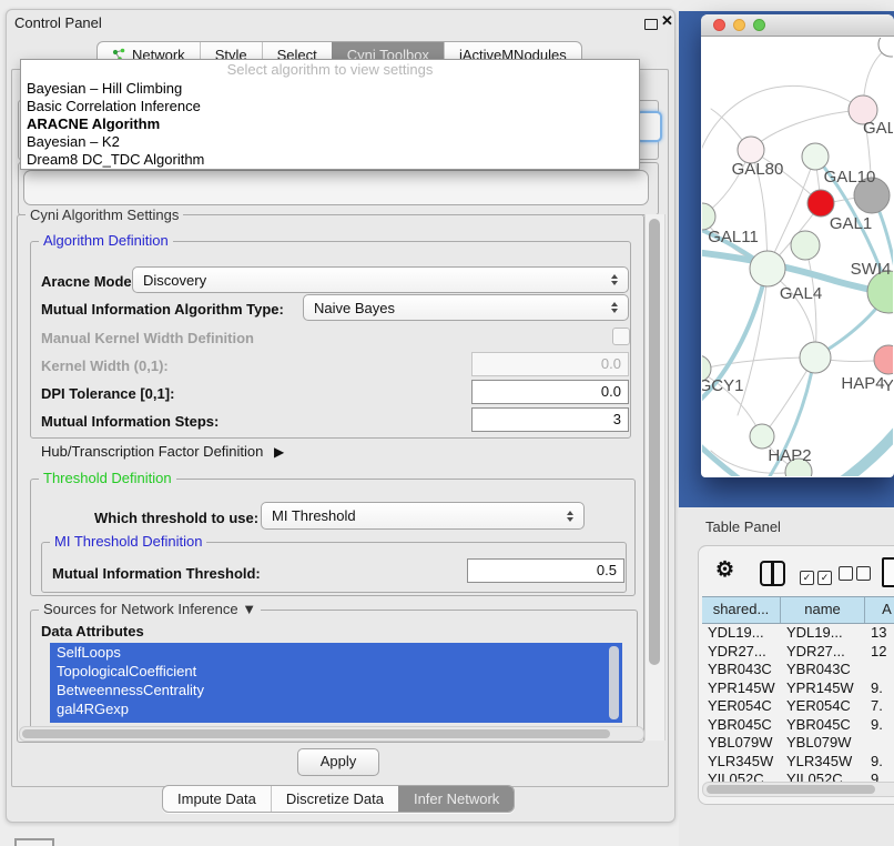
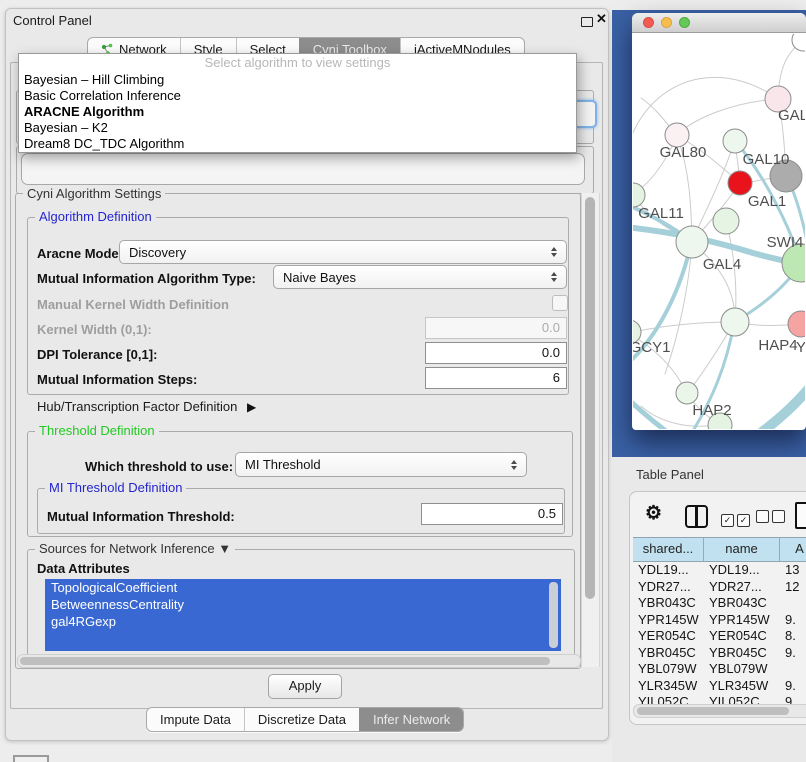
  Control Panel
  ✕
  Network
  Style
  Select
  Cyni Toolbox
  jActiveMNodules
  Cyni Algorithm Settings
  Algorithm Definition
  Aracne Mode
  Discovery
  Mutual Information Algorithm Type:
  Naive Bayes
  Manual Kernel Width Definition
  Kernel Width (0,1):
  0.0
  DPI Tolerance [0,1]:
  0.0
  Mutual Information Steps:
- 3
+ 6
  Hub/Transcription Factor Definition ▶
  Threshold Definition
  Which threshold to use:
  MI Threshold
  MI Threshold Definition
  Mutual Information Threshold:
  0.5
  Sources for Network Inference ▼
  Data Attributes
- SelfLoops
  TopologicalCoefficient
  BetweennessCentrality
  gal4RGexp
  Apply
  Impute Data
  Discretize Data
  Infer Network
  Select algorithm to view settings
  Bayesian – Hill Climbing
  Basic Correlation Inference
  ARACNE Algorithm
  Bayesian – K2
  Dream8 DC_TDC Algorithm
  GAL
  GAL80
  GAL10
  GAL1
  GAL11
  SWI4
  GAL4
  GCY1
  HAP4
  Y
  HAP2
  Table Panel
  ⚙
  ✓ ✓
  shared...
  name
  A
  YDL19...
  YDL19...
  13
  YDR27...
  YDR27...
  12
  YBR043C
  YBR043C
  YPR145W
  YPR145W
  9.
  YER054C
  YER054C
- 7.
+ 8.
  YBR045C
  YBR045C
  9.
  YBL079W
  YBL079W
  YLR345W
  YLR345W
  9.
  YIL052C
  YIL052C
  9
